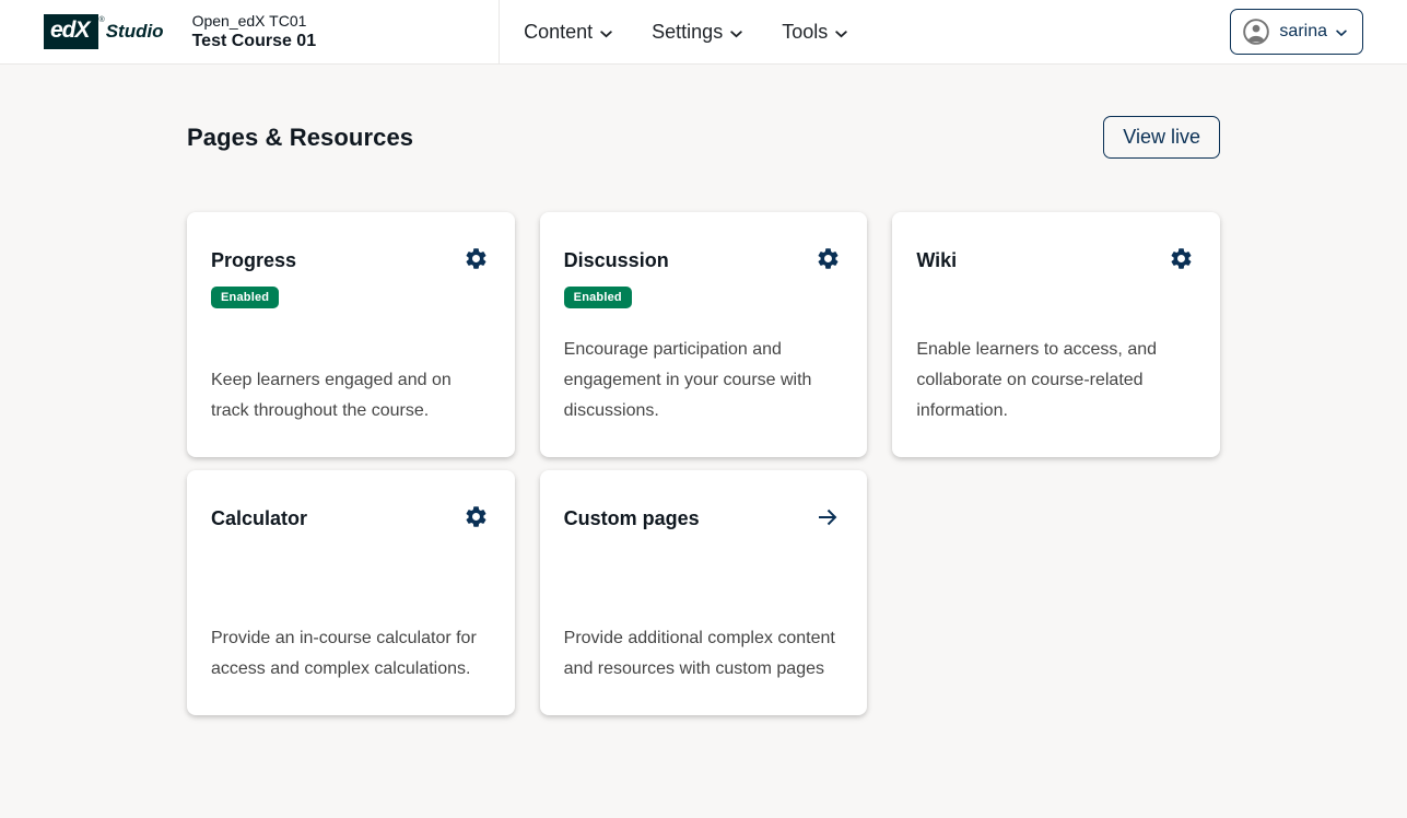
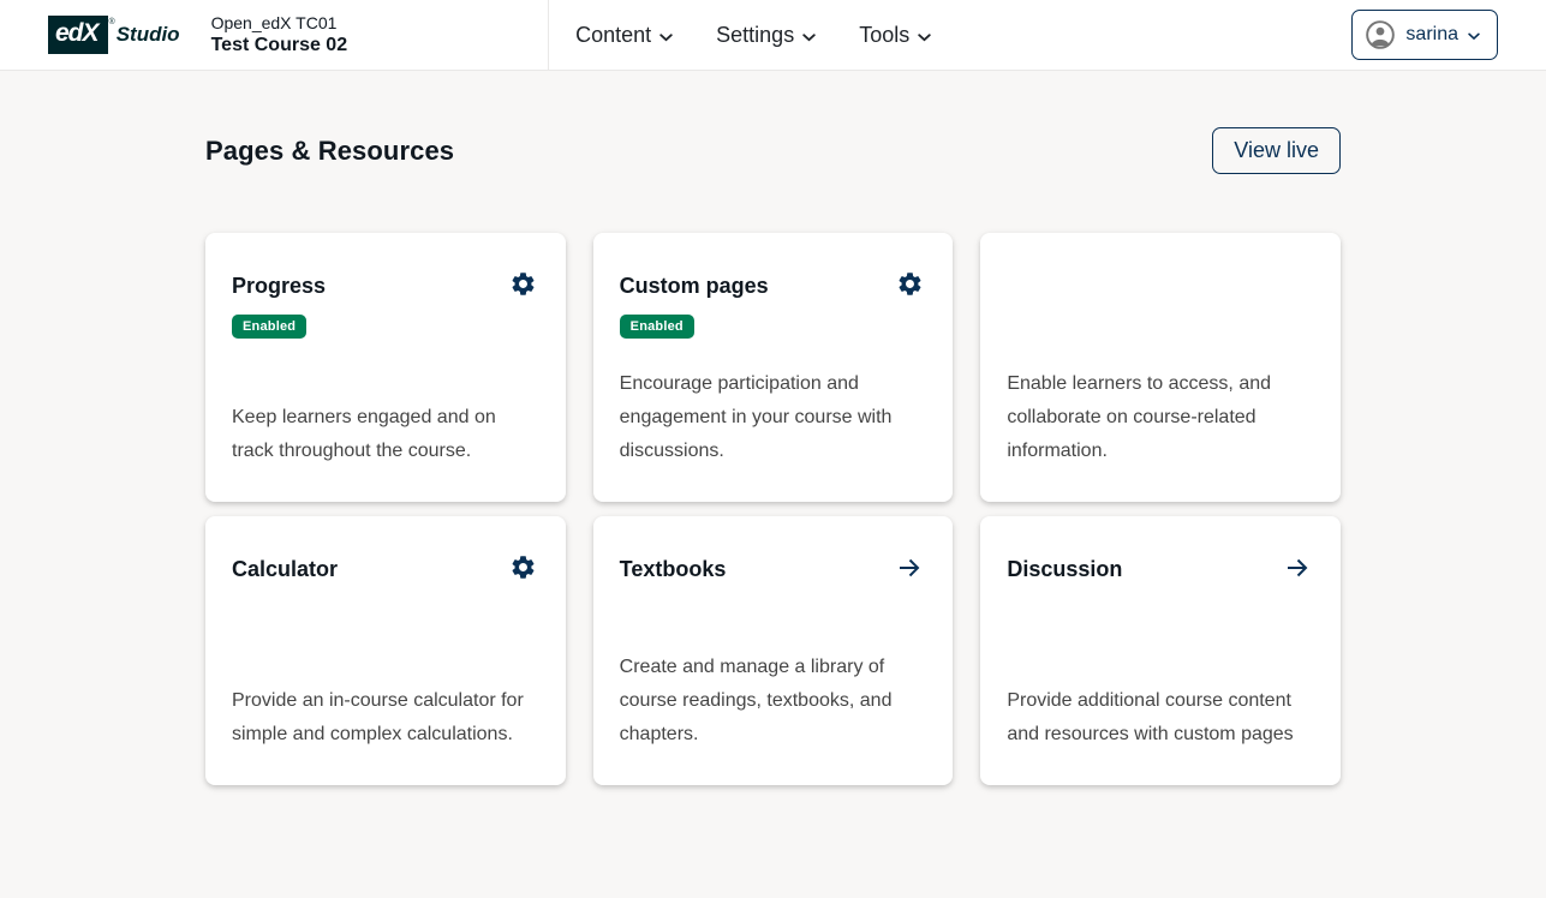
  edX
  Studio
  Open_edX TC01
- Test Course 01
+ Test Course 02
  Content
  Settings
  Tools
  sarina
  Pages & Resources
  View live
  Progress
  Enabled
  Keep learners engaged and on track throughout the course.
- Discussion
+ Custom pages
  Enabled
  Encourage participation and engagement in your course with discussions.
- Wiki
  Enable learners to access, and collaborate on course-related information.
  Calculator
- Provide an in-course calculator for access and complex calculations.
+ Provide an in-course calculator for simple and complex calculations.
+ Textbooks
+ Create and manage a library of course readings, textbooks, and chapters.
- Custom pages
+ Discussion
- Provide additional complex content and resources with custom pages
+ Provide additional course content and resources with custom pages
